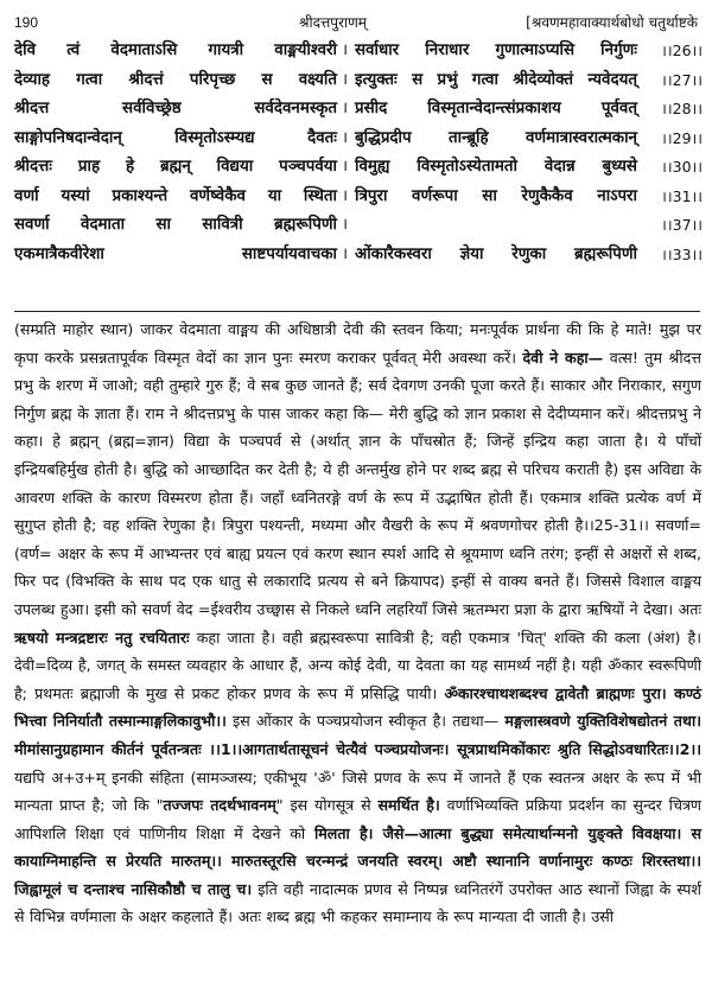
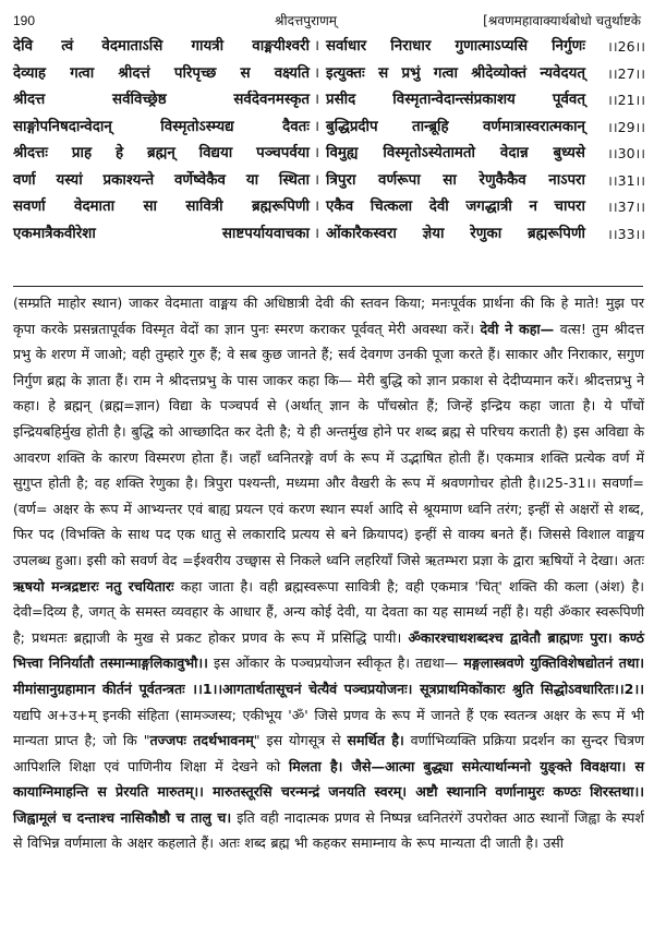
  190
  श्रीदत्तपुराणम्
  [श्रवणमहावाक्यार्थबोधो चतुर्थाष्टके
  देवि त्वं वेदमाताऽसि गायत्री वाङ्मयीश्वरी
  ।
  सर्वाधार निराधार गुणात्माऽप्यसि निर्गुणः
  ।।26।।
  देव्याह गत्वा श्रीदत्तं परिपृच्छ स वक्ष्यति
  ।
  इत्युक्तः स प्रभुं गत्वा श्रीदेव्योक्तं न्यवेदयत्
  ।।27।।
  श्रीदत्त सर्वविच्छ्रेष्ठ सर्वदेवनमस्कृत
  ।
  प्रसीद विस्मृतान्वेदान्त्संप्रकाशय पूर्ववत्
- ।।28।।
+ ।।21।।
  साङ्गोपनिषदान्वेदान् विस्मृतोऽस्म्यद्य दैवतः
  ।
  बुद्धिप्रदीप तान्ब्रूहि वर्णमात्रास्वरात्मकान्
  ।।29।।
  श्रीदत्तः प्राह हे ब्रह्मन् विद्यया पञ्चपर्वया
  ।
  विमुह्य विस्मृतोऽस्येतामतो वेदान्न बुध्यसे
  ।।30।।
  वर्णा यस्यां प्रकाश्यन्ते वर्णेष्वेकैव या स्थिता
  ।
  त्रिपुरा वर्णरूपा सा रेणुकैकैव नाऽपरा
  ।।31।।
  सवर्णा वेदमाता सा सावित्री ब्रह्मरूपिणी
  ।
+ एकैव चित्कला देवी जगद्धात्री न चापरा
  ।।37।।
  एकमात्रैकवीरेशा साष्टपर्यायवाचका
  ।
  ओंकारैकस्वरा ज्ञेया रेणुका ब्रह्मरूपिणी
  ।।33।।
  (सम्प्रति माहोर स्थान) जाकर वेदमाता वाङ्मय की अधिष्ठात्री देवी की स्तवन किया; मनःपूर्वक प्रार्थना की कि हे माते! मुझ पर कृपा करके प्रसन्नतापूर्वक विस्मृत वेदों का ज्ञान पुनः स्मरण कराकर पूर्ववत् मेरी अवस्था करें। देवी ने कहा— वत्स! तुम श्रीदत्त प्रभु के शरण में जाओ; वही तुम्हारे गुरु हैं; वे सब कुछ जानते हैं; सर्व देवगण उनकी पूजा करते हैं। साकार और निराकार, सगुण निर्गुण ब्रह्म के ज्ञाता हैं। राम ने श्रीदत्तप्रभु के पास जाकर कहा कि— मेरी बुद्धि को ज्ञान प्रकाश से देदीप्यमान करें। श्रीदत्तप्रभु ने कहा। हे ब्रह्मन् (ब्रह्म=ज्ञान) विद्या के पञ्चपर्व से (अर्थात् ज्ञान के पाँचस्रोत हैं; जिन्हें इन्द्रिय कहा जाता है। ये पाँचों इन्द्रियबहिर्मुख होती है। बुद्धि को आच्छादित कर देती है; ये ही अन्तर्मुख होने पर शब्द ब्रह्म से परिचय कराती है) इस अविद्या के आवरण शक्ति के कारण विस्मरण होता हैं। जहाँ ध्वनितरङ्गे वर्ण के रूप में उद्भाषित होती हैं। एकमात्र शक्ति प्रत्येक वर्ण में सुगुप्त होती है; वह शक्ति रेणुका है। त्रिपुरा पश्यन्ती, मध्यमा और वैखरी के रूप में श्रवणगोचर होती है।।25-31।। सवर्णा=(वर्ण= अक्षर के रूप में आभ्यन्तर एवं बाह्य प्रयत्न एवं करण स्थान स्पर्श आदि से श्रूयमाण ध्वनि तरंग; इन्हीं से अक्षरों से शब्द, फिर पद (विभक्ति के साथ पद एक धातु से लकारादि प्रत्यय से बने क्रियापद) इन्हीं से वाक्य बनते हैं। जिससे विशाल वाङ्मय उपलब्ध हुआ। इसी को सवर्ण वेद =ईश्वरीय उच्छ्वास से निकले ध्वनि लहरियाँ जिसे ऋतम्भरा प्रज्ञा के द्वारा ऋषियों ने देखा। अतः ऋषयो मन्त्रद्रष्टारः नतु रचयितारः कहा जाता है। वही ब्रह्मस्वरूपा सावित्री है; वही एकमात्र 'चित्' शक्ति की कला (अंश) है। देवी=दिव्य है, जगत् के समस्त व्यवहार के आधार हैं, अन्य कोई देवी, या देवता का यह सामर्थ्य नहीं है। यही ॐकार स्वरूपिणी है; प्रथमतः ब्रह्माजी के मुख से प्रकट होकर प्रणव के रूप में प्रसिद्धि पायी। ॐकारश्चाथशब्दश्च द्वावेतौ ब्राह्मणः पुरा। कण्ठं भित्त्वा निनिर्यातौ तस्मान्माङ्गलिकावुभौ।। इस ओंकार के पञ्चप्रयोजन स्वीकृत है। तद्यथा— मङ्गलास्त्रवणे युक्तिविशेषद्योतनं तथा। मीमांसानुग्रहामान कीर्तनं पूर्वतन्त्रतः ।।1।।आगतार्थतासूचनं चेत्यैवं पञ्चप्रयोजनः। सूत्रप्राथमिकोंकारः श्रुति सिद्धोऽवधारितः।।2।। यद्यपि अ+उ+म् इनकी संहिता (सामञ्जस्य; एकीभूय 'ॐ' जिसे प्रणव के रूप में जानते हैं एक स्वतन्त्र अक्षर के रूप में भी मान्यता प्राप्त है; जो कि "तज्जपः तदर्थभावनम्" इस योगसूत्र से समर्थित है। वर्णाभिव्यक्ति प्रक्रिया प्रदर्शन का सुन्दर चित्रण आपिशलि शिक्षा एवं पाणिनीय शिक्षा में देखने को मिलता है। जैसे—आत्मा बुद्ध्या समेत्यार्थान्मनो युङ्क्ते विवक्षया। स कायाग्निमाहन्ति स प्रेरयति मारुतम्।। मारुतस्तूरसि चरन्मन्द्रं जनयति स्वरम्। अष्टौ स्थानानि वर्णानामुरः कण्ठः शिरस्तथा।। जिह्वामूलं च दन्ताश्च नासिकौष्ठौ च तालु च। इति वही नादात्मक प्रणव से निष्पन्न ध्वनितरंगें उपरोक्त आठ स्थानों जिह्वा के स्पर्श से विभिन्न वर्णमाला के अक्षर कहलाते हैं। अतः शब्द ब्रह्म भी कहकर समाम्नाय के रूप मान्यता दी जाती है। उसी
